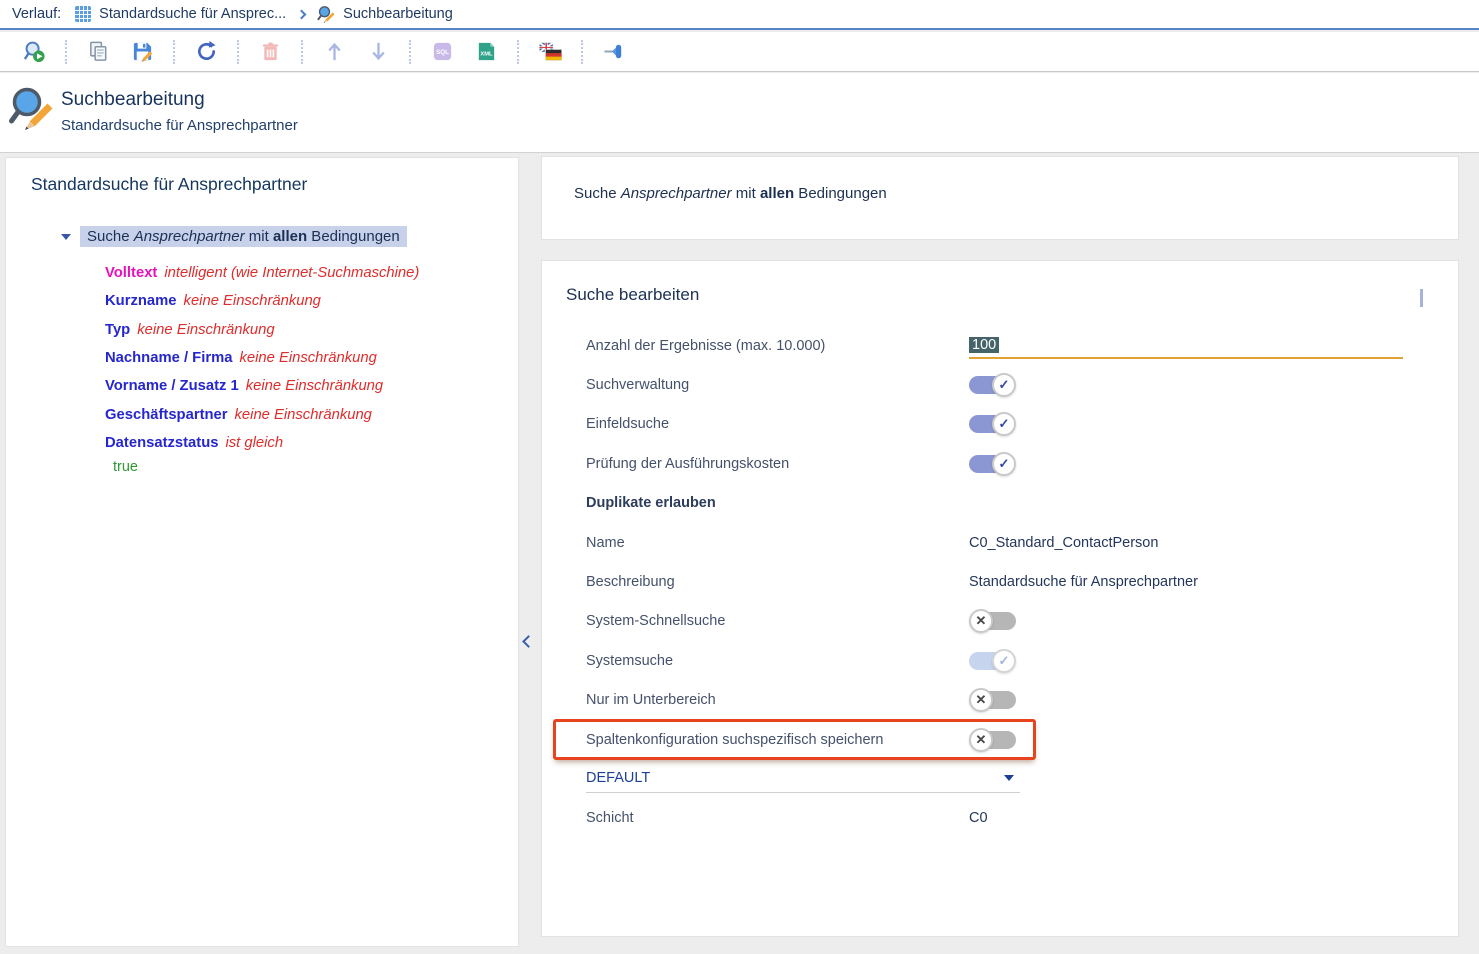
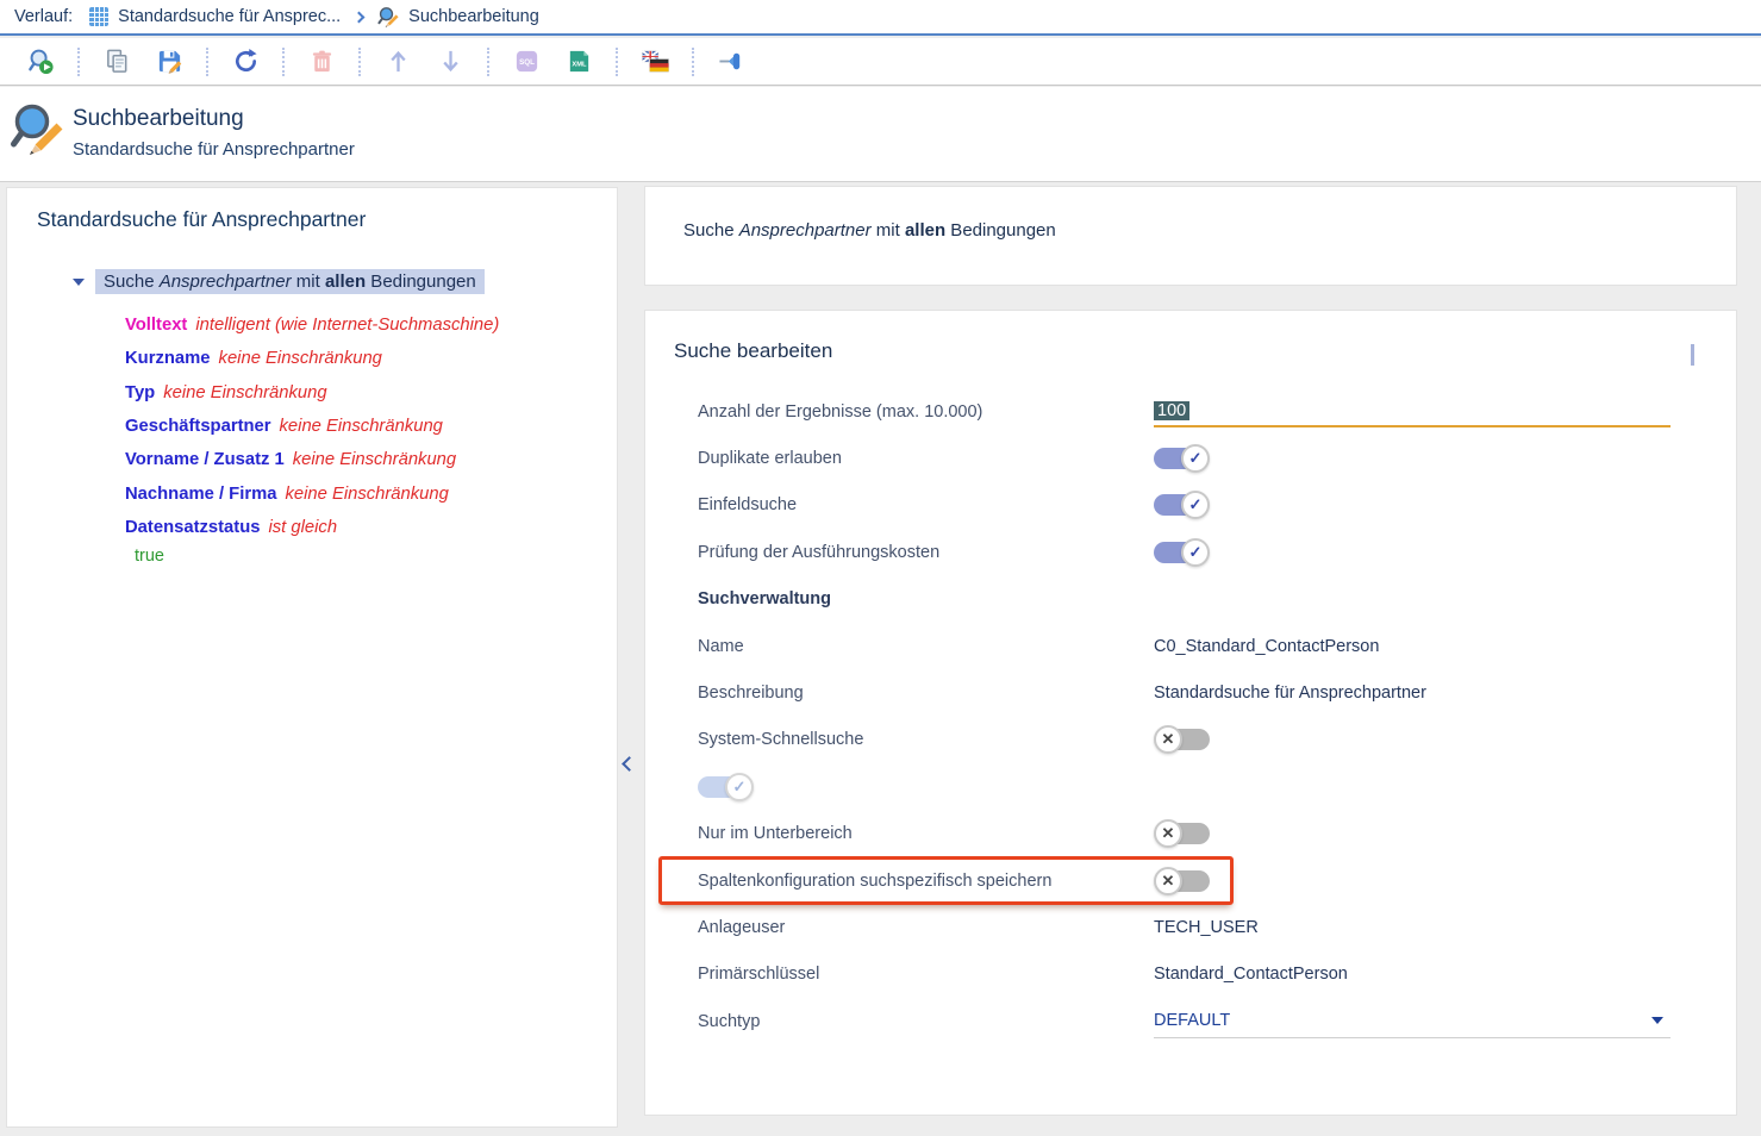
  Verlauf:
  Standardsuche für Ansprec...
  Suchbearbeitung
  Suchbearbeitung
  Standardsuche für Ansprechpartner
  Standardsuche für Ansprechpartner
  Suche Ansprechpartner mit allen Bedingungen
  Volltext
  intelligent (wie Internet-Suchmaschine)
  Kurzname
  keine Einschränkung
  Typ
  keine Einschränkung
- Nachname / Firma
+ Geschäftspartner
  keine Einschränkung
  Vorname / Zusatz 1
  keine Einschränkung
- Geschäftspartner
+ Nachname / Firma
  keine Einschränkung
  Datensatzstatus
  ist gleich
  true
  Suche Ansprechpartner mit allen Bedingungen
  Suche bearbeiten
  Anzahl der Ergebnisse (max. 10.000)
  100
- Suchverwaltung
+ Duplikate erlauben
  Einfeldsuche
  Prüfung der Ausführungskosten
- Duplikate erlauben
+ Suchverwaltung
  Name
  C0_Standard_ContactPerson
  Beschreibung
  Standardsuche für Ansprechpartner
  System-Schnellsuche
- Systemsuche
  Nur im Unterbereich
  Spaltenkonfiguration suchspezifisch speichern
+ Anlageuser
+ TECH_USER
+ Primärschlüssel
+ Standard_ContactPerson
+ Suchtyp
  DEFAULT
- Schicht
- C0
